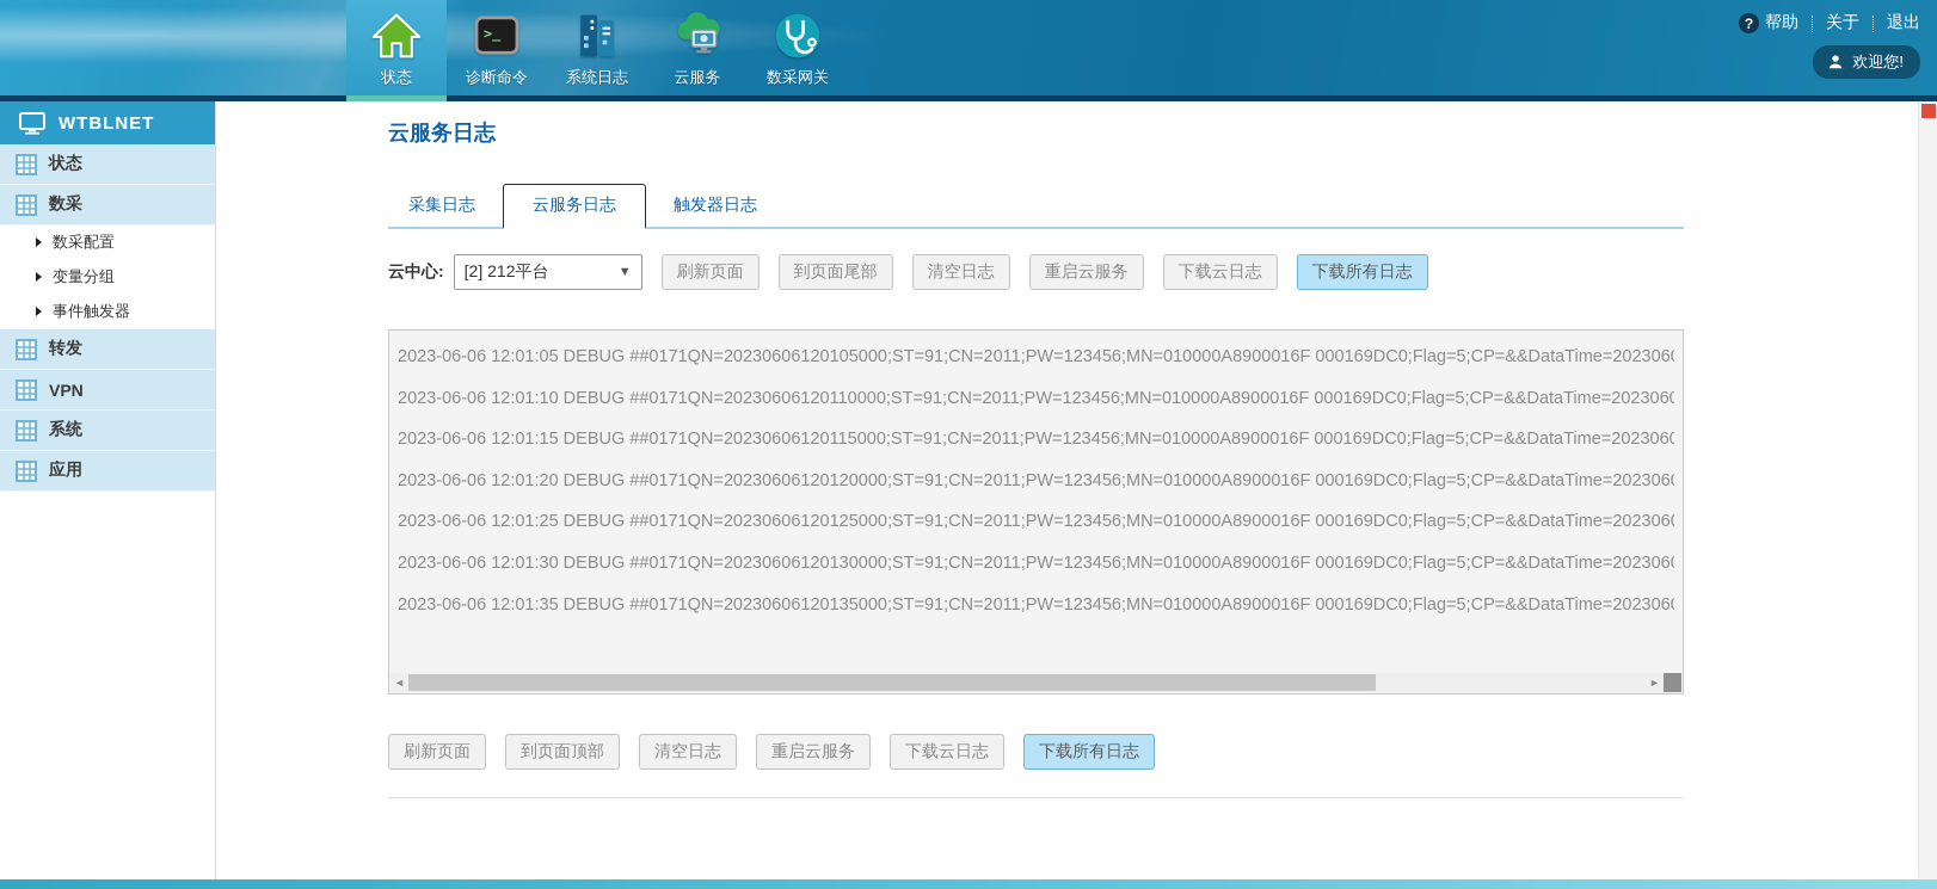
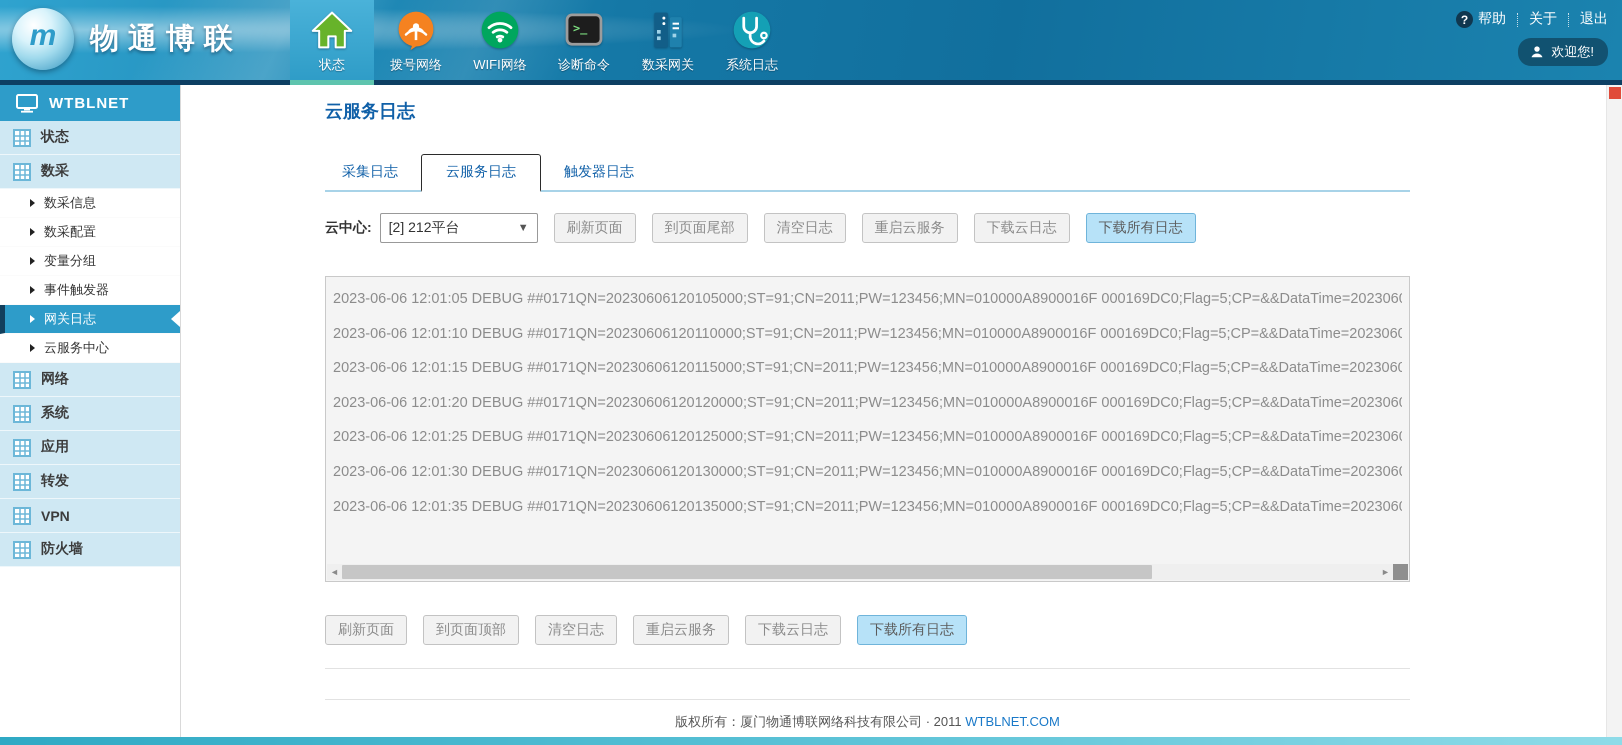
+ m
+ 物通博联
  状态
+ 拨号网络
+ WIFI网络
  >_
  诊断命令
- 系统日志
+ 数采网关
- 云服务
- 数采网关
+ 系统日志
  ?
  帮助
  关于
  退出
  欢迎您!
  WTBLNET
  状态
  数采
+ 数采信息
  数采配置
  变量分组
  事件触发器
+ 网关日志
+ 云服务中心
+ 网络
- 转发
+ 系统
- VPN
+ 应用
- 系统
+ 转发
- 应用
+ VPN
+ 防火墙
  云服务日志
  采集日志
  云服务日志
  触发器日志
  云中心:
  [2] 212平台
  ▼
  刷新页面
  到页面尾部
  清空日志
  重启云服务
  下载云日志
  下载所有日志
  2023-06-06 12:01:05 DEBUG ##0171QN=20230606120105000;ST=91;CN=2011;PW=123456;MN=010000A8900016F 000169DC0;Flag=5;CP=&&DataTime=202306
  2023-06-06 12:01:10 DEBUG ##0171QN=20230606120110000;ST=91;CN=2011;PW=123456;MN=010000A8900016F 000169DC0;Flag=5;CP=&&DataTime=2023060
  2023-06-06 12:01:15 DEBUG ##0171QN=20230606120115000;ST=91;CN=2011;PW=123456;MN=010000A8900016F 000169DC0;Flag=5;CP=&&DataTime=2023060
  2023-06-06 12:01:20 DEBUG ##0171QN=20230606120120000;ST=91;CN=2011;PW=123456;MN=010000A8900016F 000169DC0;Flag=5;CP=&&DataTime=202306
  2023-06-06 12:01:25 DEBUG ##0171QN=20230606120125000;ST=91;CN=2011;PW=123456;MN=010000A8900016F 000169DC0;Flag=5;CP=&&DataTime=202306
  2023-06-06 12:01:30 DEBUG ##0171QN=20230606120130000;ST=91;CN=2011;PW=123456;MN=010000A8900016F 000169DC0;Flag=5;CP=&&DataTime=202306
  2023-06-06 12:01:35 DEBUG ##0171QN=20230606120135000;ST=91;CN=2011;PW=123456;MN=010000A8900016F 000169DC0;Flag=5;CP=&&DataTime=202306
  ◄
  ►
  刷新页面
  到页面顶部
  清空日志
  重启云服务
  下载云日志
  下载所有日志
+ 版权所有：厦门物通博联网络科技有限公司 · 2011 WTBLNET.COM
